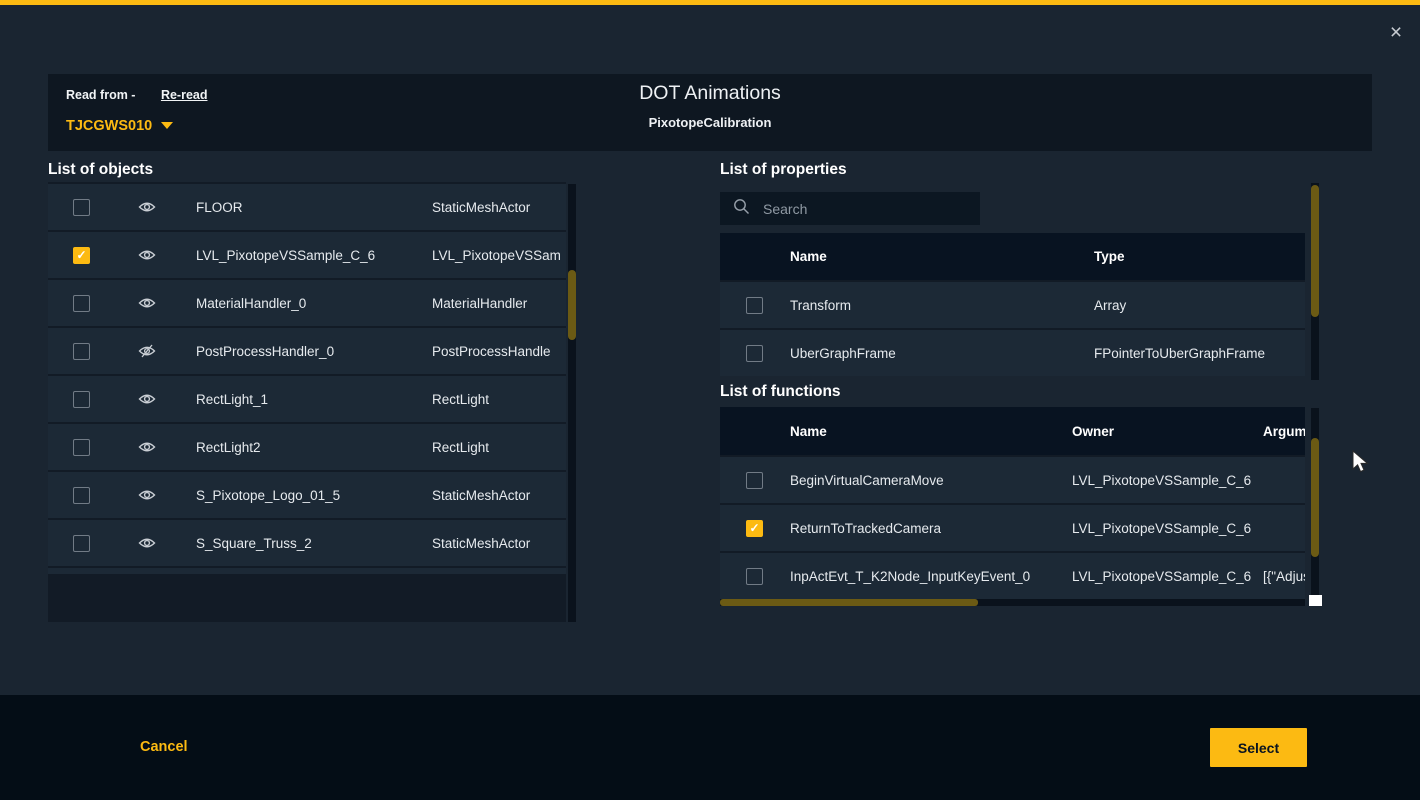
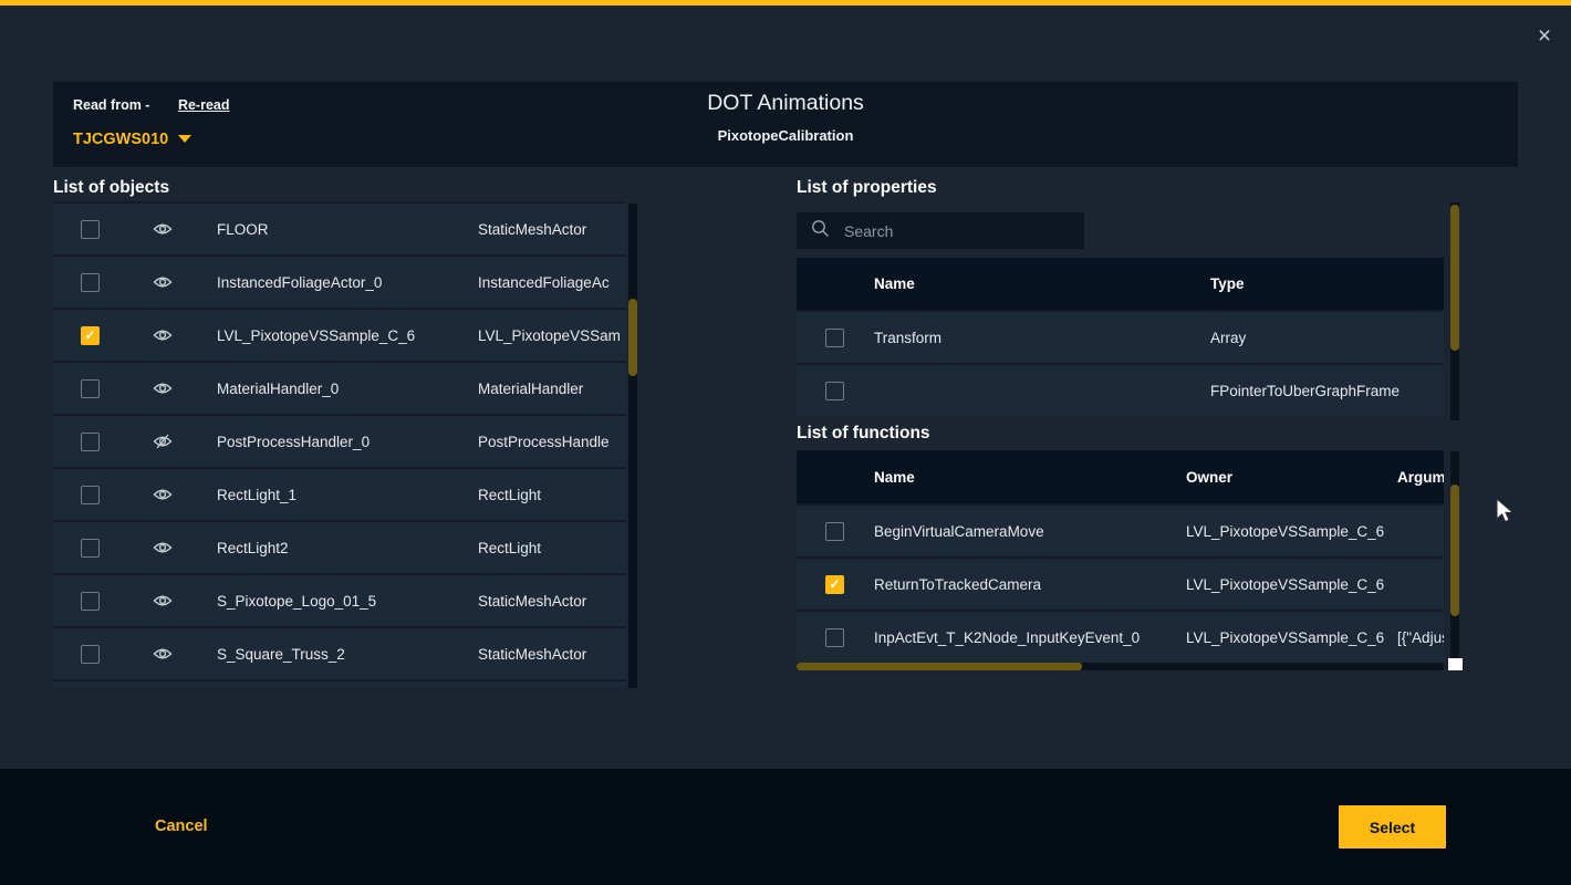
  ×
  Read from - Re-read
  TJCGWS010
  DOT Animations
  PixotopeCalibration
  List of objects
  FLOOR
  StaticMeshActor
+ InstancedFoliageActor_0
+ InstancedFoliageAc
  LVL_PixotopeVSSample_C_6
  LVL_PixotopeVSSam
  MaterialHandler_0
  MaterialHandler
  PostProcessHandler_0
  PostProcessHandle
  RectLight_1
  RectLight
  RectLight2
  RectLight
  S_Pixotope_Logo_01_5
  StaticMeshActor
  S_Square_Truss_2
  StaticMeshActor
  List of properties
  Search
  Name
  Type
  Transform
  Array
- UberGraphFrame
  FPointerToUberGraphFrame
  List of functions
  Name
  Owner
  Argum
  BeginVirtualCameraMove
  LVL_PixotopeVSSample_C_6
  ReturnToTrackedCamera
  LVL_PixotopeVSSample_C_6
  InpActEvt_T_K2Node_InputKeyEvent_0
  LVL_PixotopeVSSample_C_6
  [{"Adju
  Cancel
  Select
